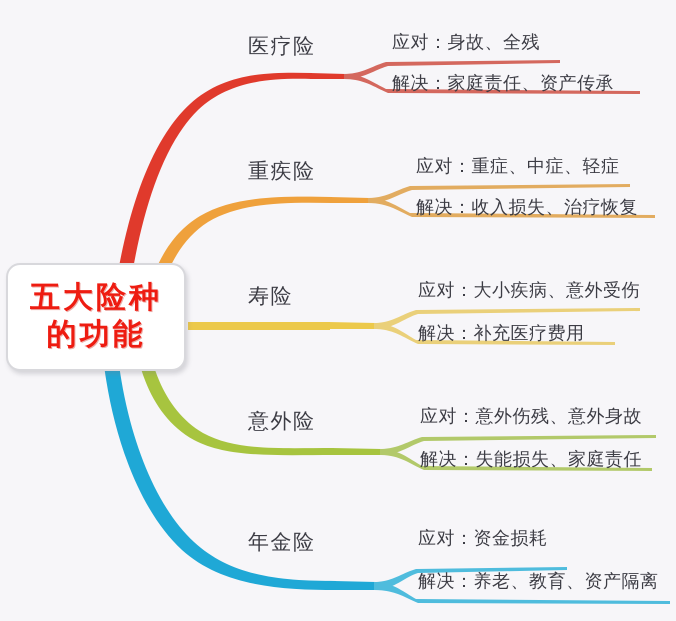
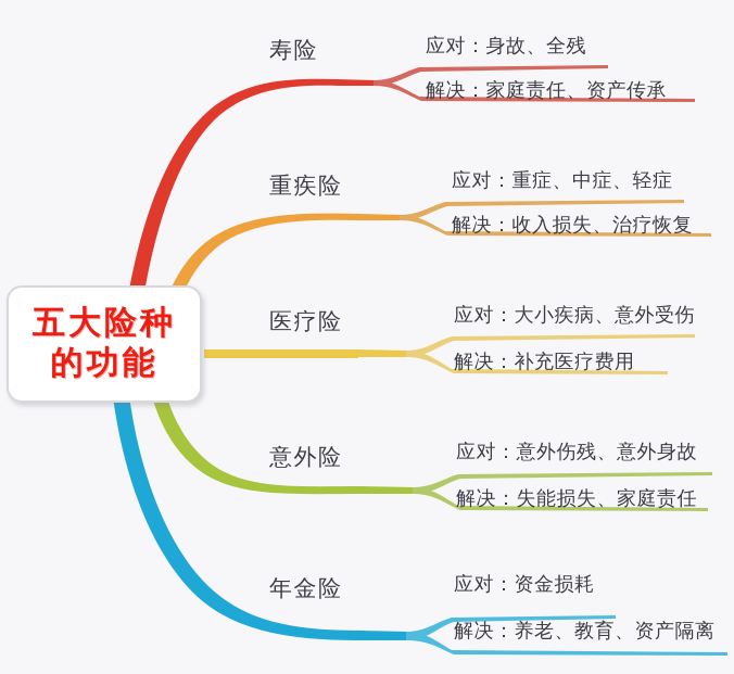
  五大险种
  的功能
- 医疗险
+ 寿险
  重疾险
- 寿险
+ 医疗险
  意外险
  年金险
  应对：身故、全残
  解决：家庭责任、资产传承
  应对：重症、中症、轻症
  解决：收入损失、治疗恢复
  应对：大小疾病、意外受伤
  解决：补充医疗费用
  应对：意外伤残、意外身故
  解决：失能损失、家庭责任
  应对：资金损耗
  解决：养老、教育、资产隔离
